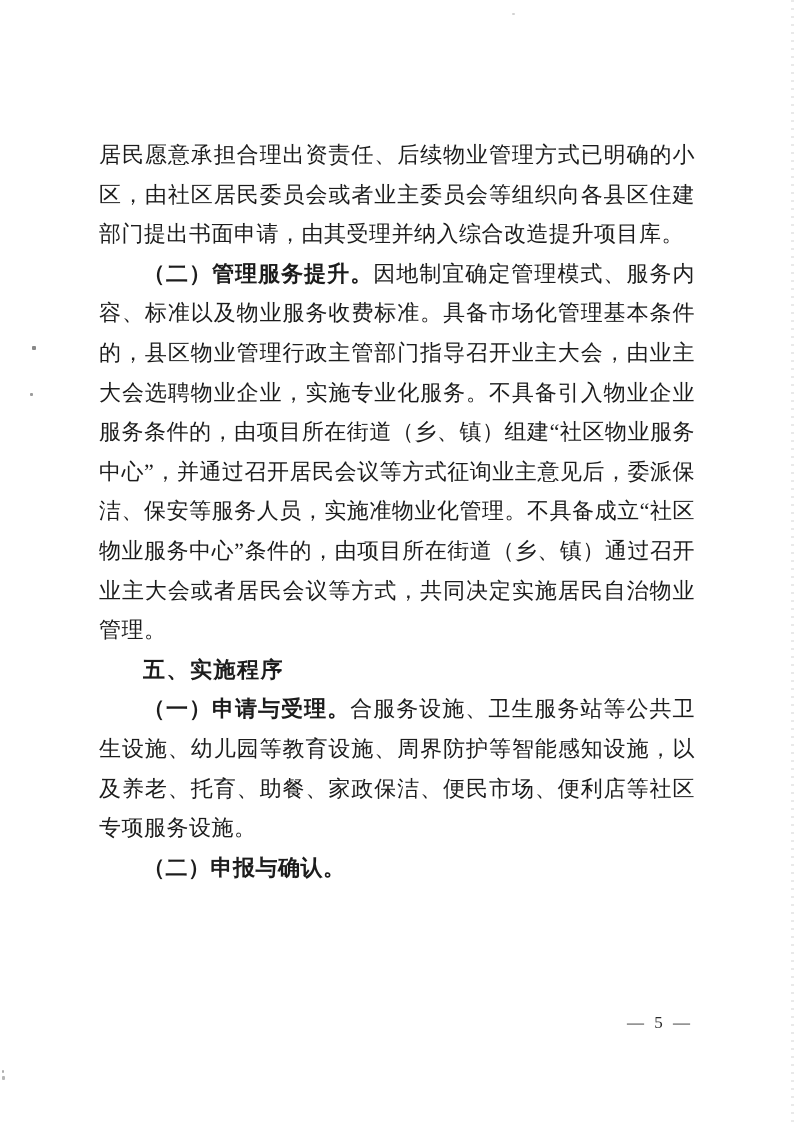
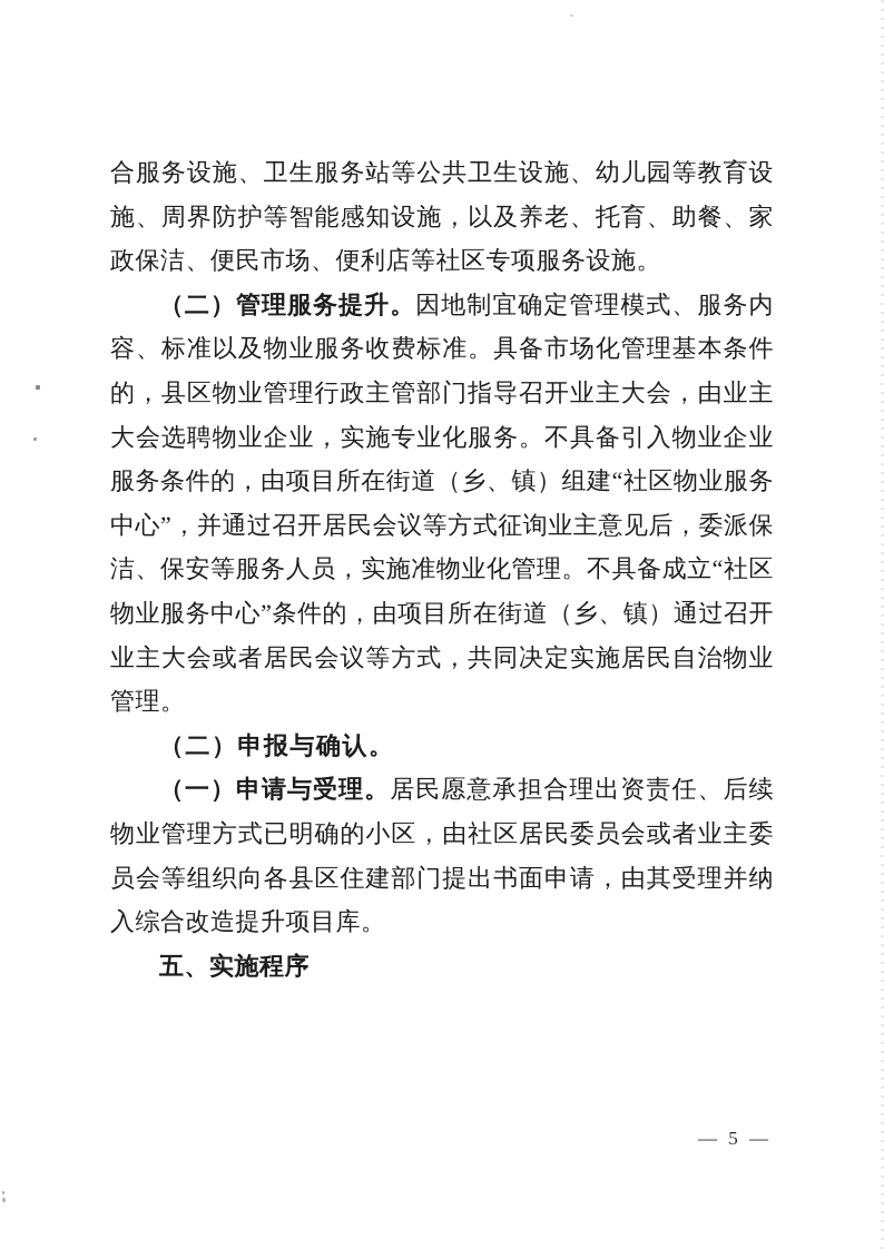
- 居民愿意承担合理出资责任、后续物业管理方式已明确的小区，由社区居民委员会或者业主委员会等组织向各县区住建部门提出书面申请，由其受理并纳入综合改造提升项目库。
+ 合服务设施、卫生服务站等公共卫生设施、幼儿园等教育设施、周界防护等智能感知设施，以及养老、托育、助餐、家政保洁、便民市场、便利店等社区专项服务设施。
  （二）管理服务提升。因地制宜确定管理模式、服务内容、标准以及物业服务收费标准。具备市场化管理基本条件的，县区物业管理行政主管部门指导召开业主大会，由业主大会选聘物业企业，实施专业化服务。不具备引入物业企业服务条件的，由项目所在街道（乡、镇）组建“社区物业服务中心”，并通过召开居民会议等方式征询业主意见后，委派保洁、保安等服务人员，实施准物业化管理。不具备成立“社区物业服务中心”条件的，由项目所在街道（乡、镇）通过召开业主大会或者居民会议等方式，共同决定实施居民自治物业管理。
- 五、实施程序
+ （二）申报与确认。
- （一）申请与受理。合服务设施、卫生服务站等公共卫生设施、幼儿园等教育设施、周界防护等智能感知设施，以及养老、托育、助餐、家政保洁、便民市场、便利店等社区专项服务设施。
+ （一）申请与受理。居民愿意承担合理出资责任、后续物业管理方式已明确的小区，由社区居民委员会或者业主委员会等组织向各县区住建部门提出书面申请，由其受理并纳入综合改造提升项目库。
- （二）申报与确认。
+ 五、实施程序
  — 5 —
